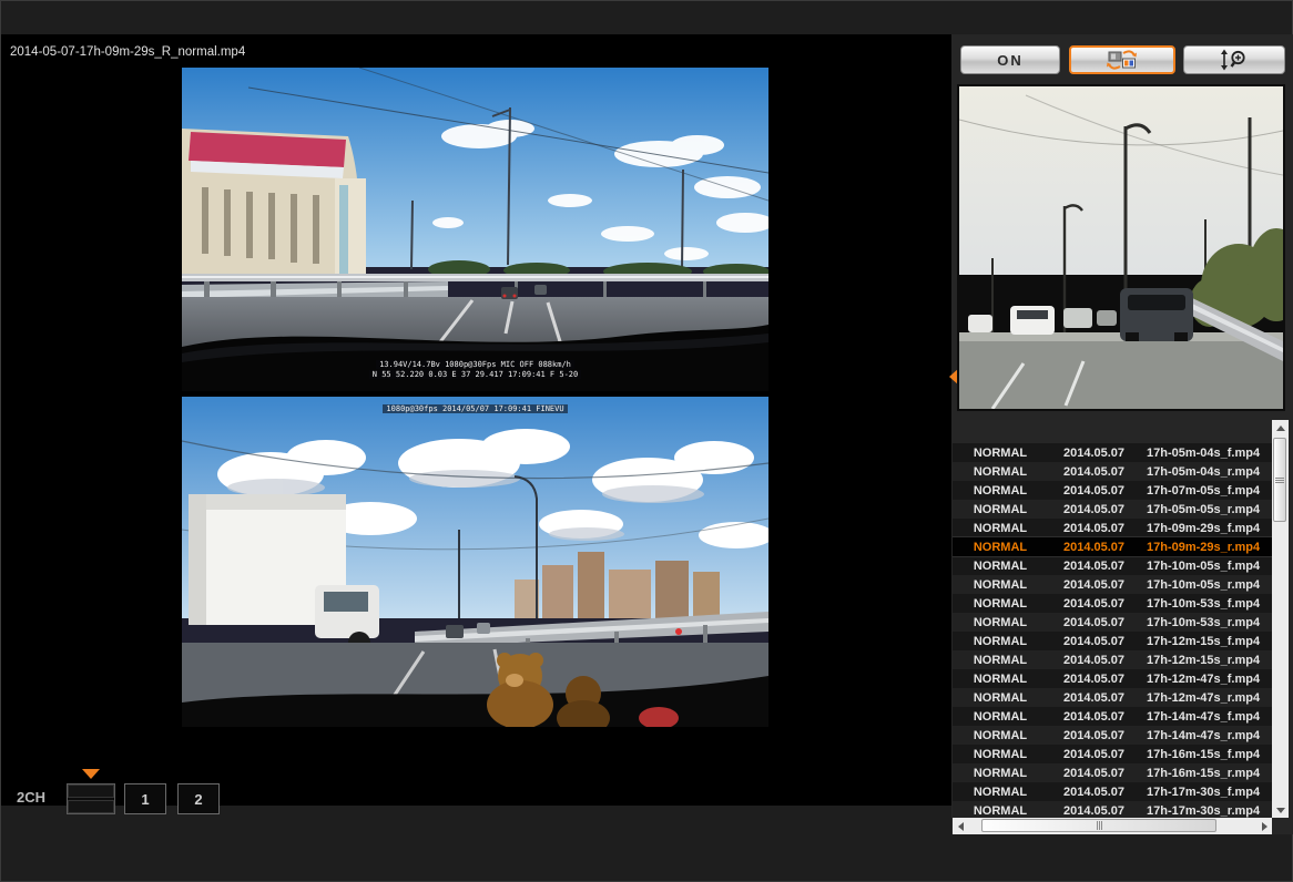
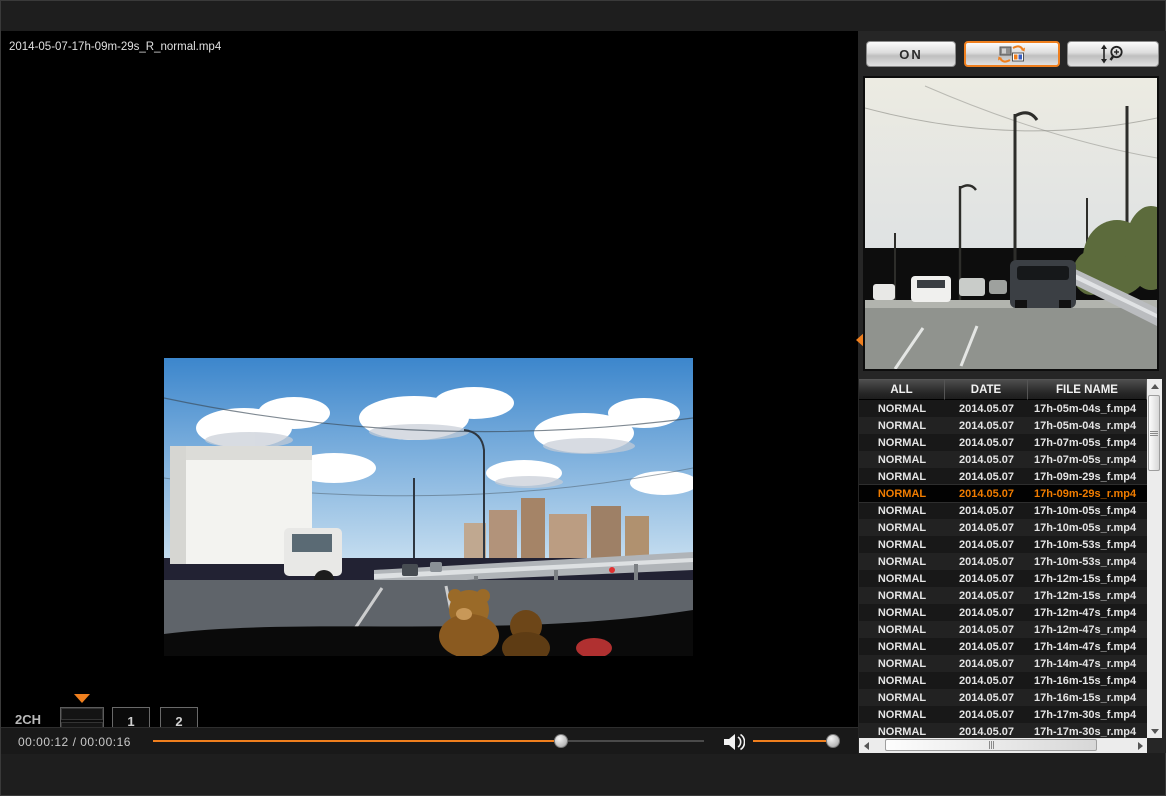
  2014-05-07-17h-09m-29s_R_normal.mp4
- 13.94V/14.7Bv 1080p@30Fps MIC OFF 088km/h
- N 55 52.220 0.03 E 37 29.417 17:09:41 F 5-20
- 1080p@30fps 2014/05/07 17:09:41 FINEVU
  2CH
  1
  2
+ 00:00:12 / 00:00:16
  ON
+ ALL
+ DATE
+ FILE NAME
  NORMAL
  2014.05.07
  17h-05m-04s_f.mp4
  NORMAL
  2014.05.07
  17h-05m-04s_r.mp4
  NORMAL
  2014.05.07
  17h-07m-05s_f.mp4
  NORMAL
  2014.05.07
- 17h-05m-05s_r.mp4
+ 17h-07m-05s_r.mp4
  NORMAL
  2014.05.07
  17h-09m-29s_f.mp4
  NORMAL
  2014.05.07
  17h-09m-29s_r.mp4
  NORMAL
  2014.05.07
  17h-10m-05s_f.mp4
  NORMAL
  2014.05.07
  17h-10m-05s_r.mp4
  NORMAL
  2014.05.07
  17h-10m-53s_f.mp4
  NORMAL
  2014.05.07
  17h-10m-53s_r.mp4
  NORMAL
  2014.05.07
  17h-12m-15s_f.mp4
  NORMAL
  2014.05.07
  17h-12m-15s_r.mp4
  NORMAL
  2014.05.07
  17h-12m-47s_f.mp4
  NORMAL
  2014.05.07
  17h-12m-47s_r.mp4
  NORMAL
  2014.05.07
  17h-14m-47s_f.mp4
  NORMAL
  2014.05.07
  17h-14m-47s_r.mp4
  NORMAL
  2014.05.07
  17h-16m-15s_f.mp4
  NORMAL
  2014.05.07
  17h-16m-15s_r.mp4
  NORMAL
  2014.05.07
  17h-17m-30s_f.mp4
  NORMAL
  2014.05.07
  17h-17m-30s_r.mp4
